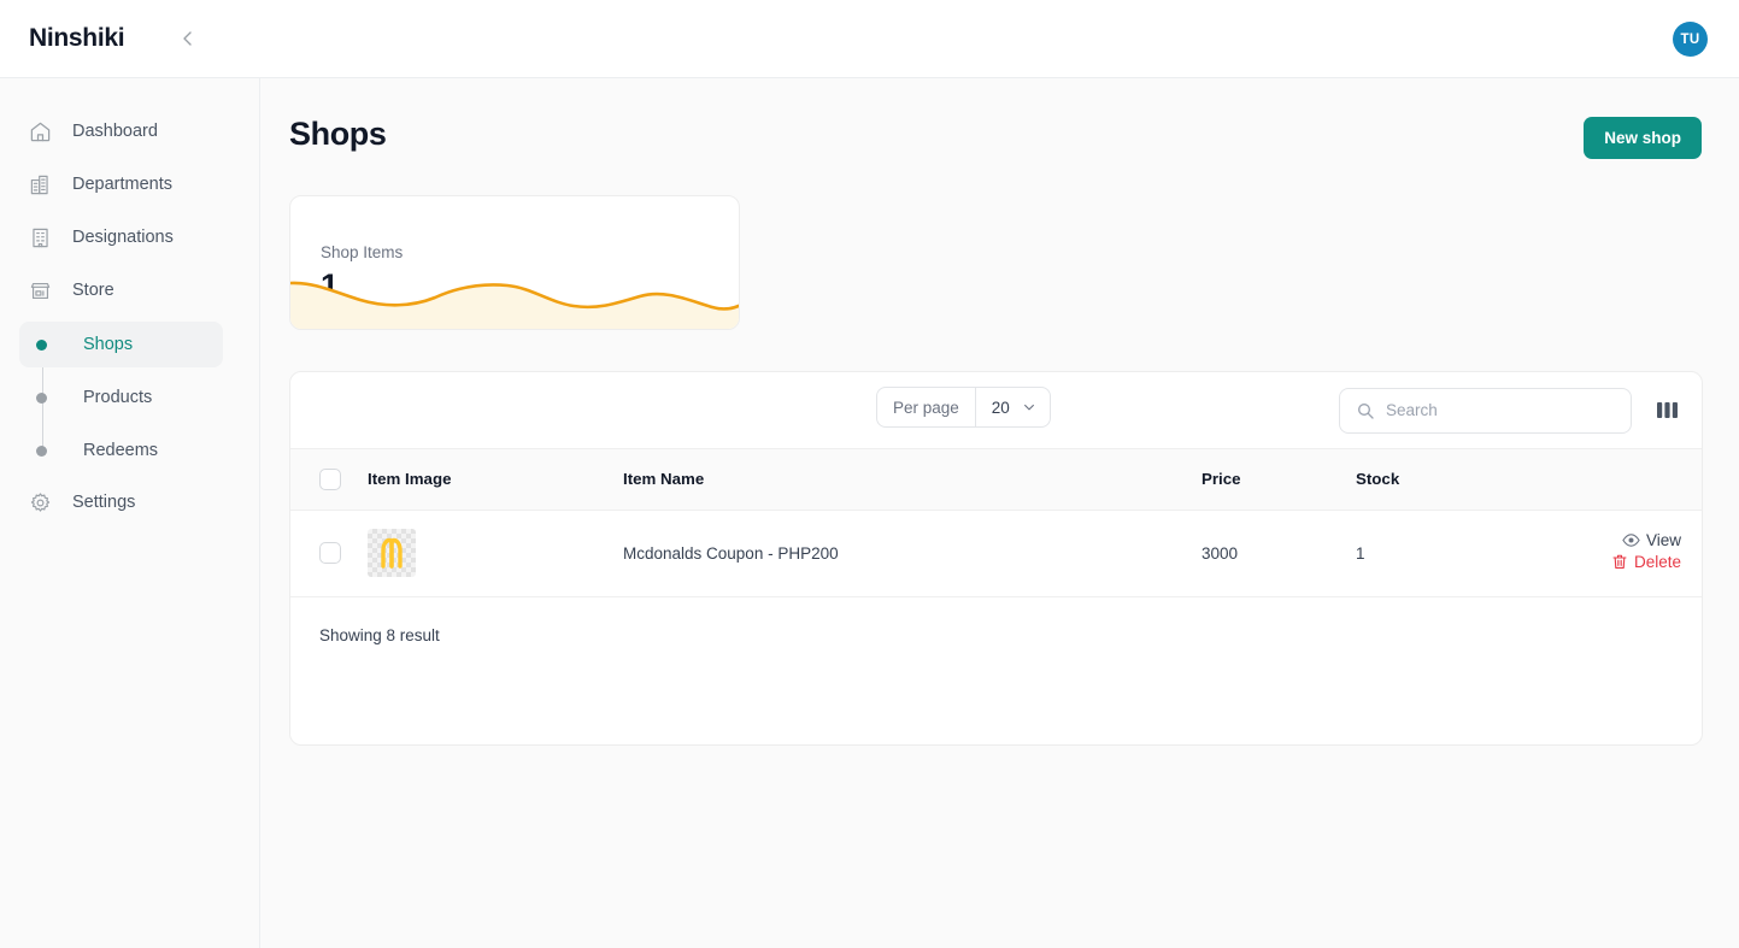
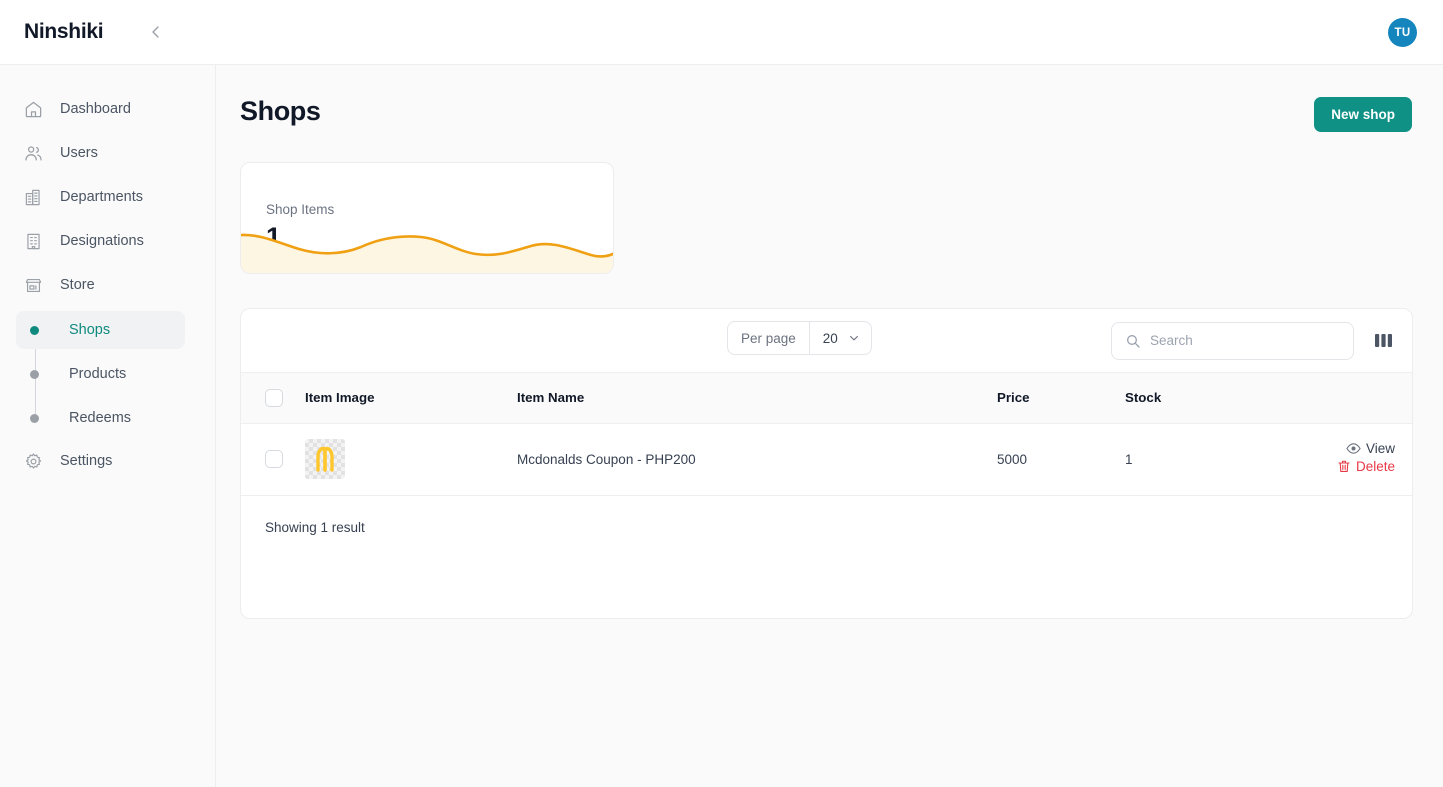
  Ninshiki
  TU
  Dashboard
+ Users
  Departments
  Designations
  Store
  Shops
  Products
  Redeems
  Settings
  Shops
  New shop
  Shop Items
  1
  Search
  	Item Image	Item Name	Price	Stock
- 		Mcdonalds Coupon - PHP200	3000	1	View Delete
+ 		Mcdonalds Coupon - PHP200	5000	1	View Delete
- Showing 8 result
+ Showing 1 result
  Per page
  20
